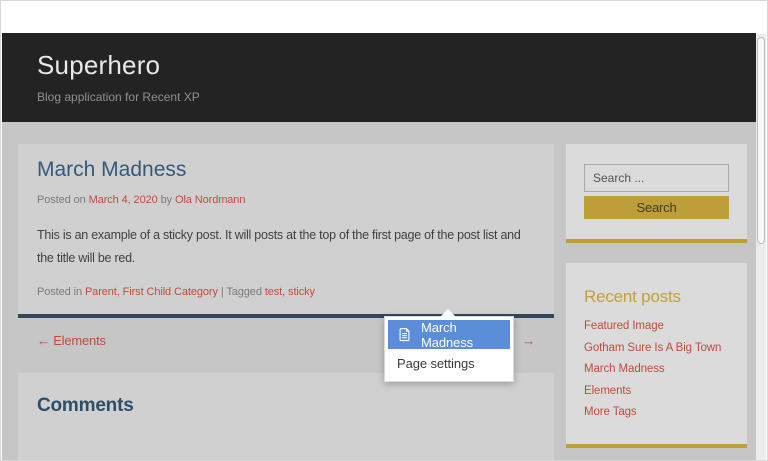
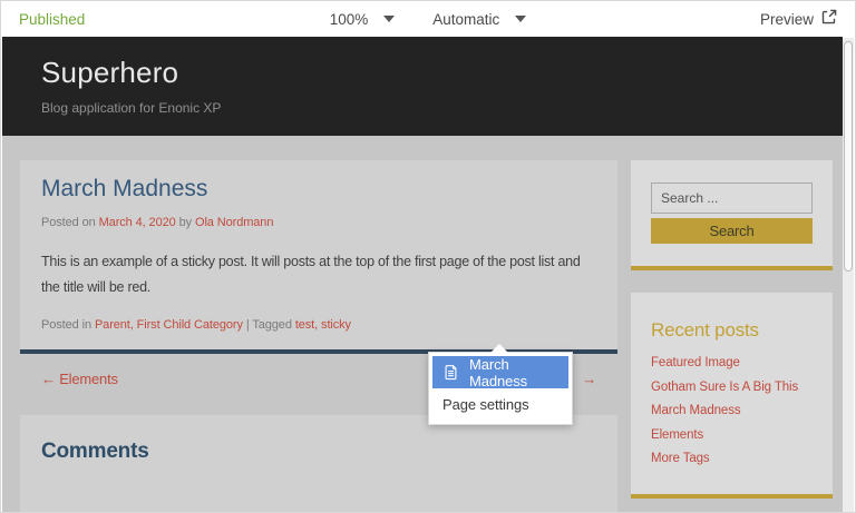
+ Published
+ 100%
+ Automatic
+ Preview
  Superhero
- Blog application for Recent XP
+ Blog application for Enonic XP
  March Madness
  Posted on March 4, 2020 by Ola Nordmann
  This is an example of a sticky post. It will posts at the top of the first page of the post list and the title will be red.
  Posted in Parent, First Child Category | Tagged test, sticky
  ← Elements
  →
  Comments
  Search ... Search
  Recent posts
  Featured Image
- Gotham Sure Is A Big Town
+ Gotham Sure Is A Big This
  March Madness
  Elements
  More Tags
  March Madness
  Page settings
